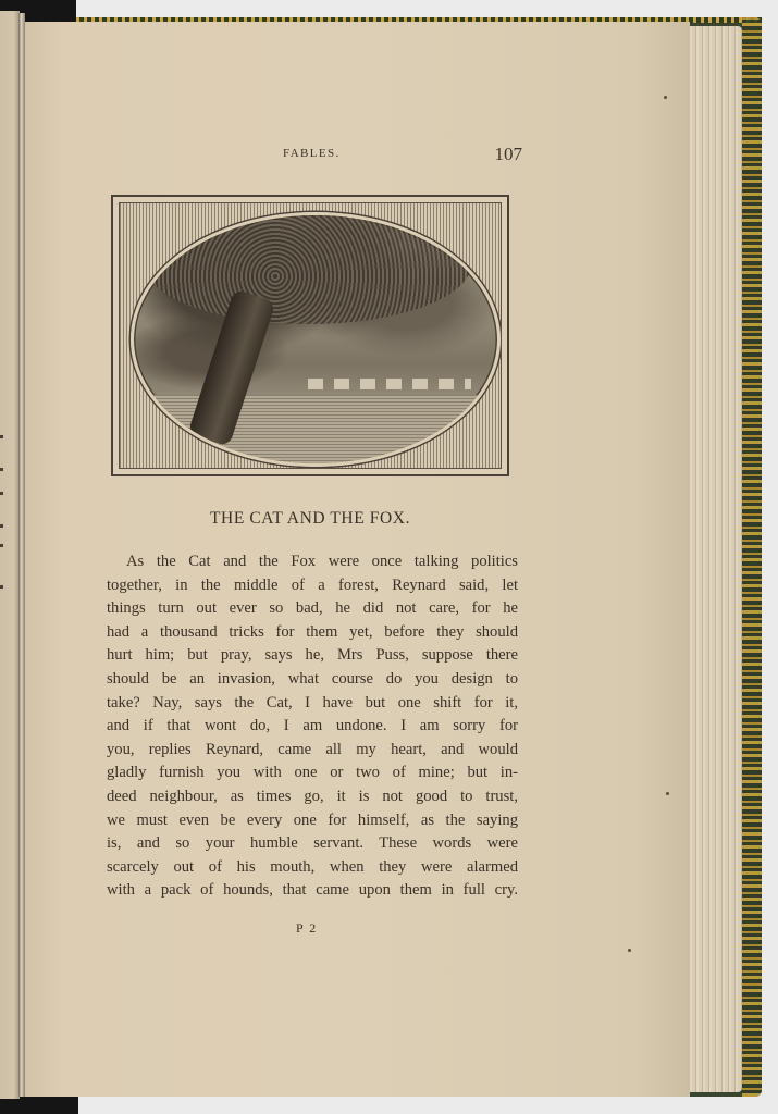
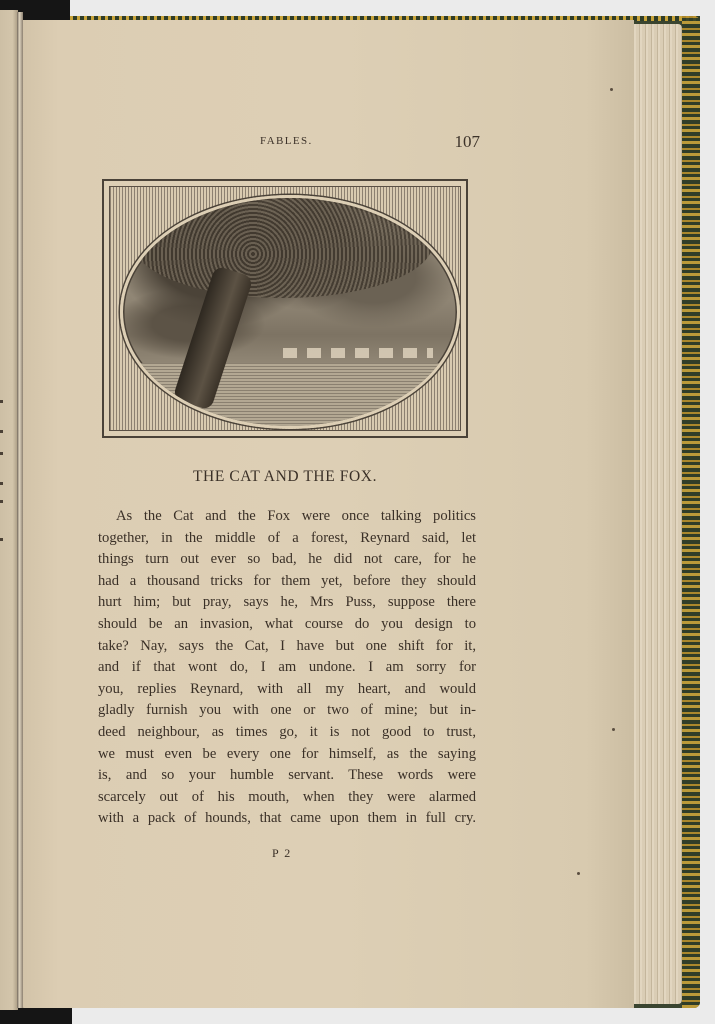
  FABLES.
  107
  THE CAT AND THE FOX.
  As the Cat and the Fox were once talking politics
  together, in the middle of a forest, Reynard said, let
  things turn out ever so bad, he did not care, for he
  had a thousand tricks for them yet, before they should
  hurt him; but pray, says he, Mrs Puss, suppose there
  should be an invasion, what course do you design to
  take? Nay, says the Cat, I have but one shift for it,
  and if that wont do, I am undone. I am sorry for
- you, replies Reynard, came all my heart, and would
+ you, replies Reynard, with all my heart, and would
  gladly furnish you with one or two of mine; but in-
  deed neighbour, as times go, it is not good to trust,
  we must even be every one for himself, as the saying
  is, and so your humble servant. These words were
  scarcely out of his mouth, when they were alarmed
  with a pack of hounds, that came upon them in full cry.
  P 2
